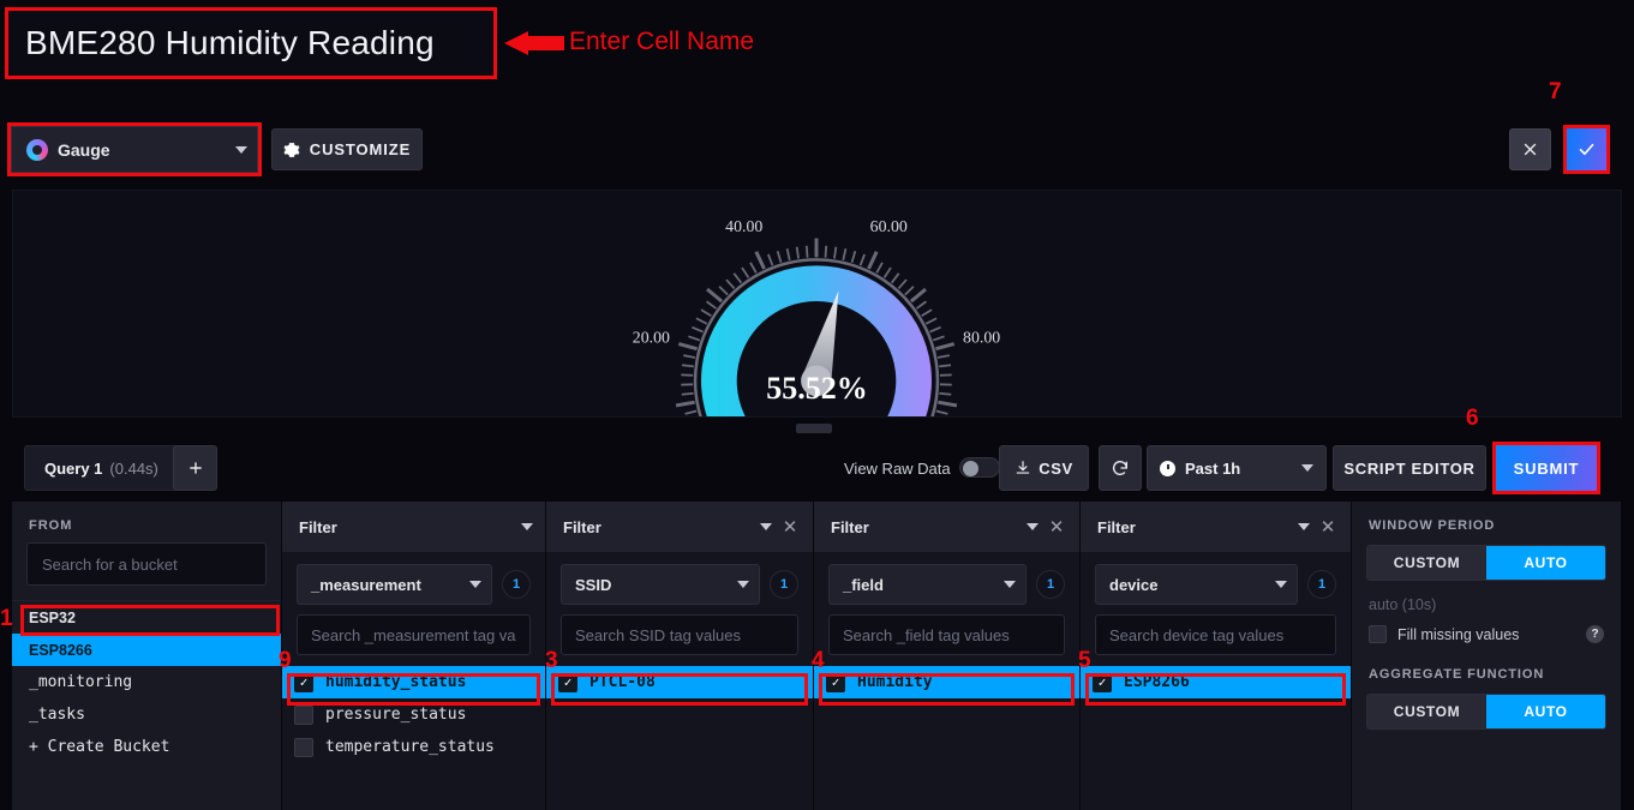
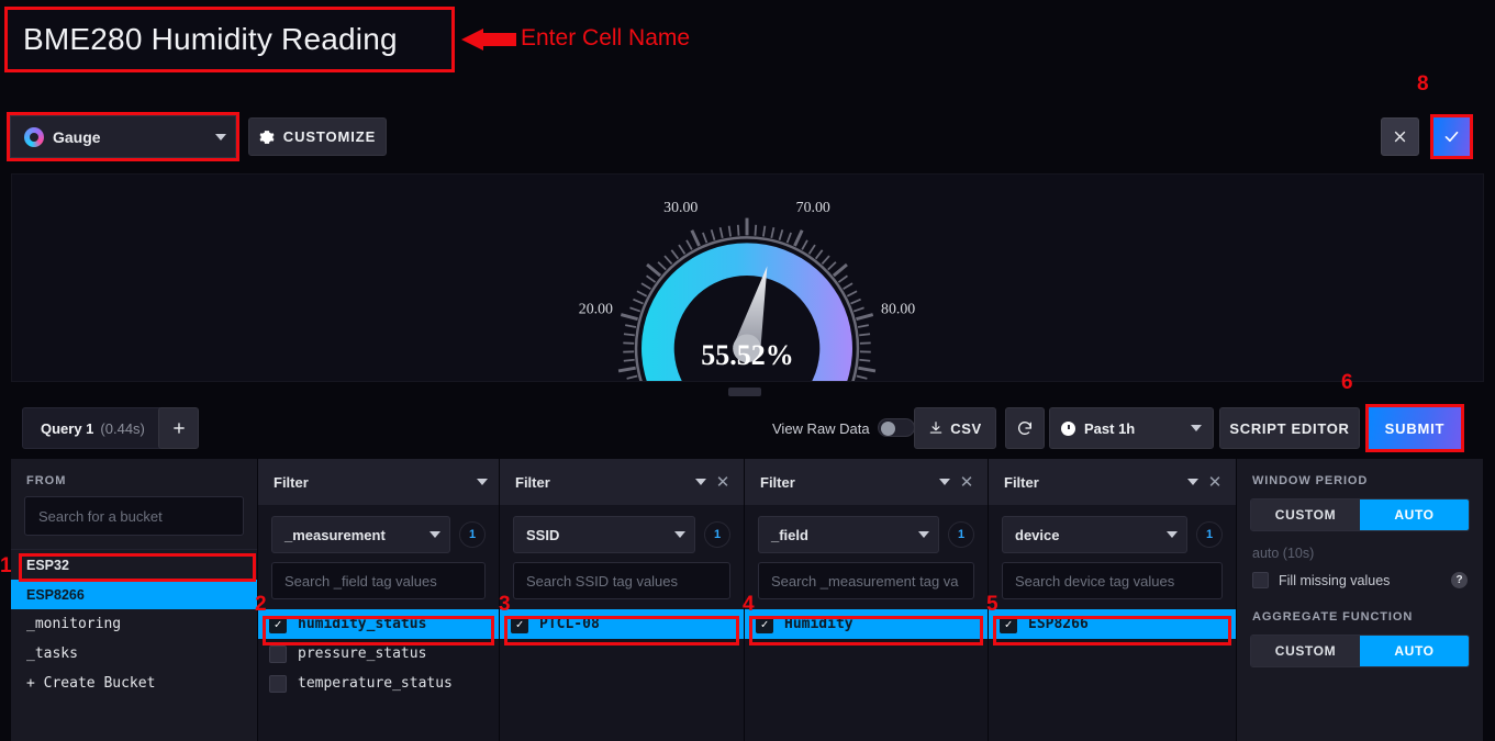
  BME280 Humidity Reading
  Enter Cell Name
  Gauge
  CUSTOMIZE
- 7
+ 8
  20.00
- 40.00
+ 30.00
- 60.00
+ 70.00
  80.00
  55.52%
  Query 1
  (0.44s)
  View Raw Data
  CSV
  Past 1h
  SCRIPT EDITOR
  6
  SUBMIT
  FROM
  Search for a bucket
  ESP32
  ESP8266
  _monitoring
  _tasks
  + Create Bucket
  1
  Filter
  _measurement
  1
- Search _measurement tag va
+ Search _field tag values
  ✓
  humidity_status
  pressure_status
  temperature_status
- 9
+ 2
  Filter
  ✕
  SSID
  1
  Search SSID tag values
  ✓
  PTCL-08
  3
  Filter
  ✕
  _field
  1
- Search _field tag values
+ Search _measurement tag va
  ✓
  Humidity
  4
  Filter
  ✕
  device
  1
  Search device tag values
  ✓
  ESP8266
  5
  WINDOW PERIOD
  CUSTOM
  AUTO
  auto (10s)
  Fill missing values
  ?
  AGGREGATE FUNCTION
  CUSTOM
  AUTO
